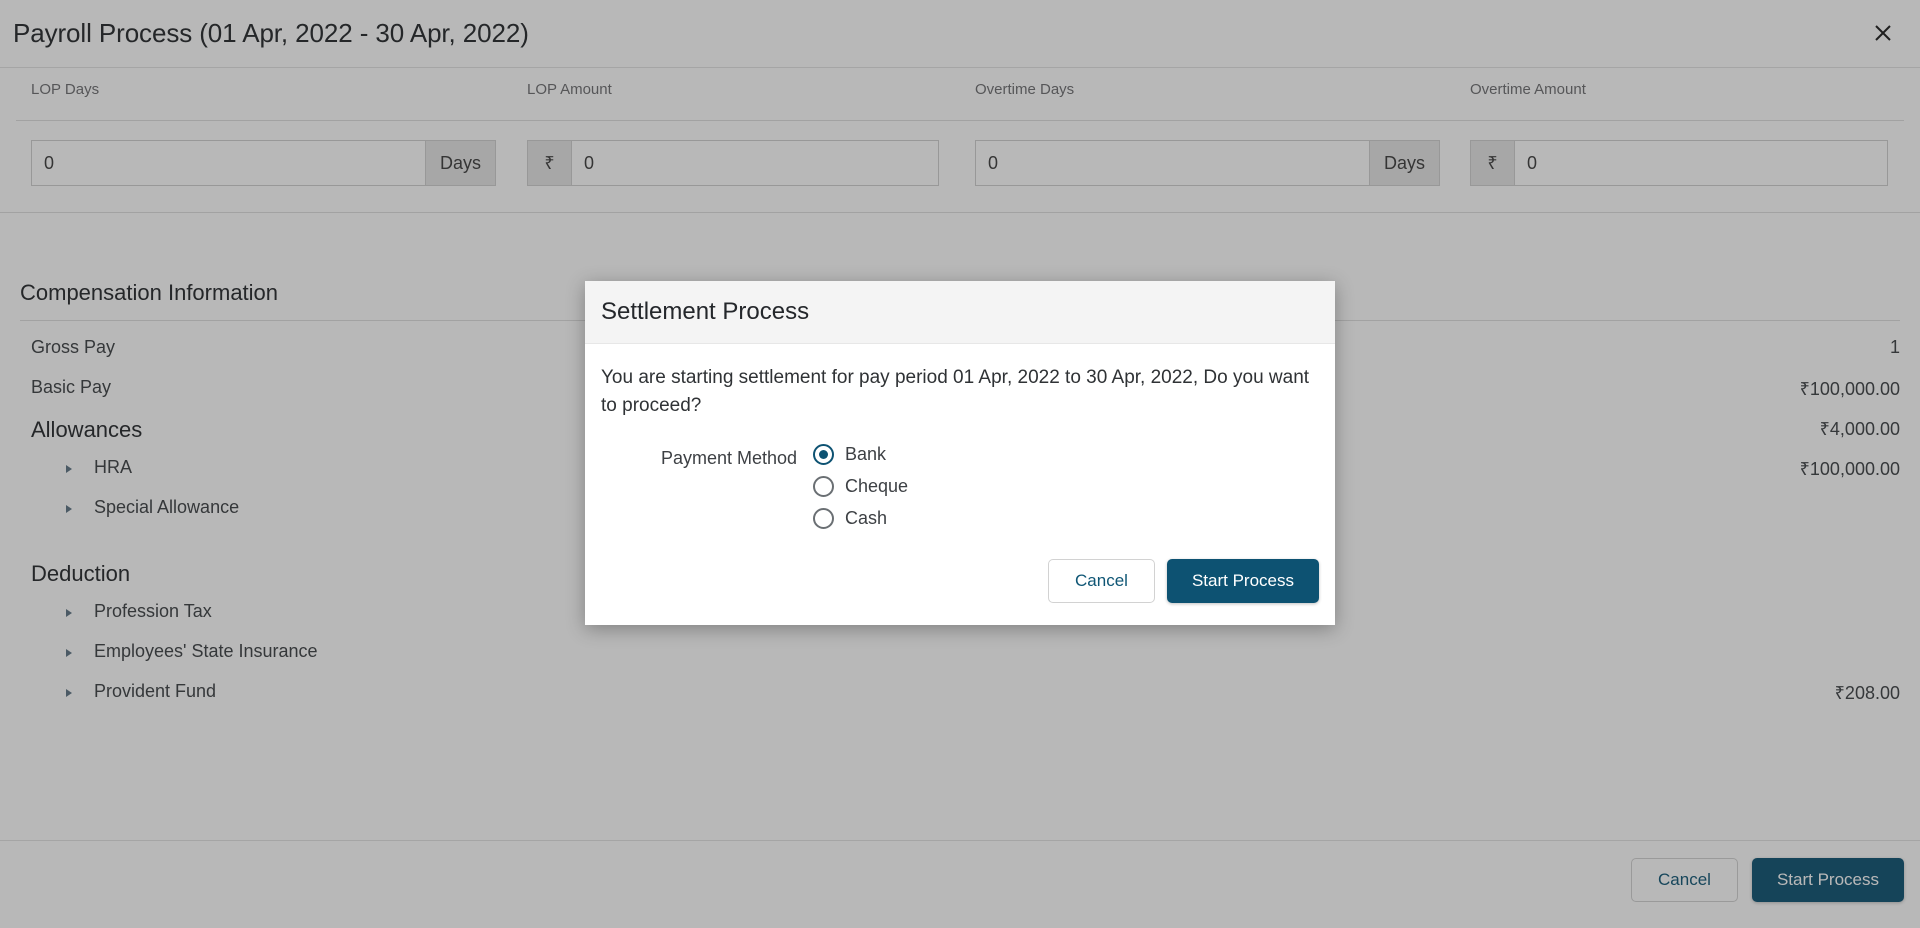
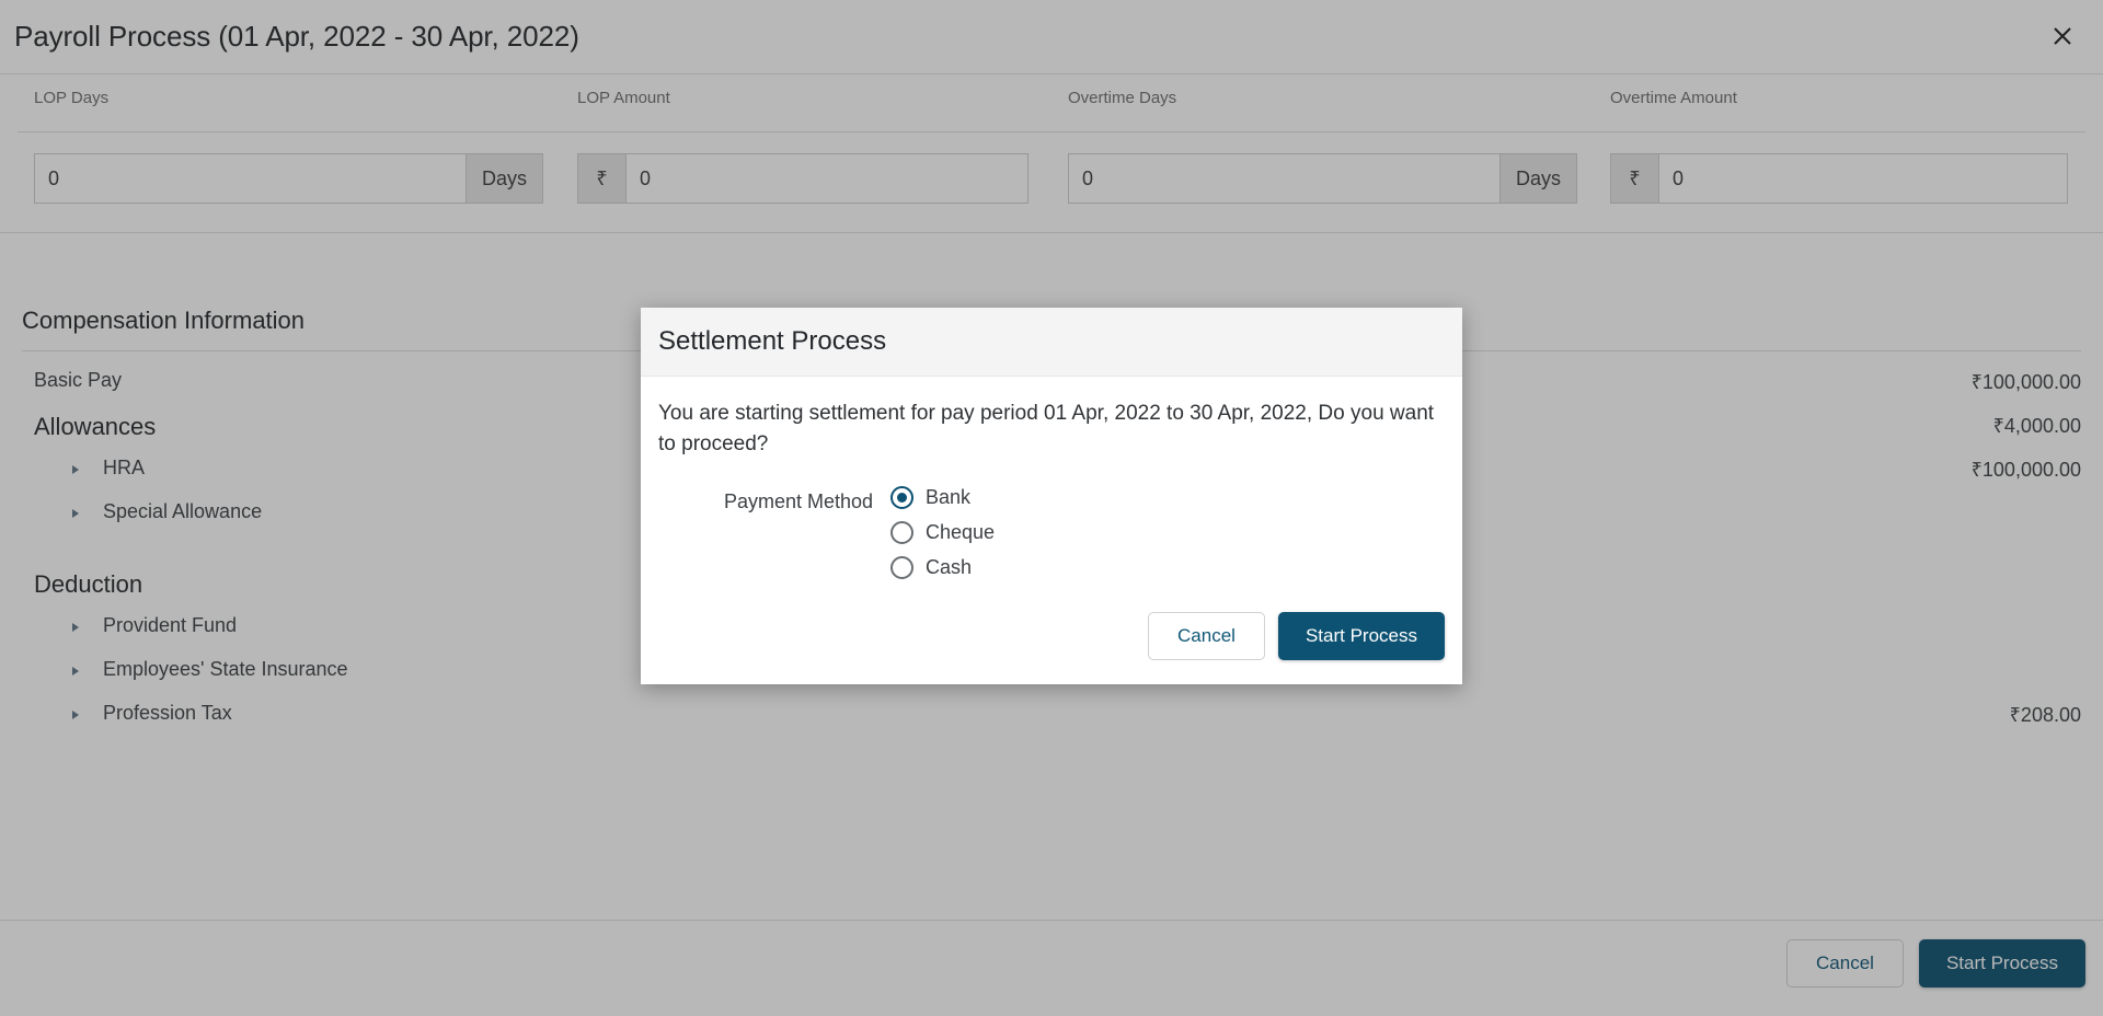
  Payroll Process (01 Apr, 2022 - 30 Apr, 2022)
  LOP Days
  LOP Amount
  Overtime Days
  Overtime Amount
  0
  Days
  ₹
  0
  0
  Days
  ₹
  0
  Compensation Information
- Gross Pay
- 1
  Basic Pay
  ₹100,000.00
  Allowances
  ₹4,000.00
  HRA
  ₹100,000.00
  Special Allowance
  Deduction
- Profession Tax
+ Provident Fund
  Employees' State Insurance
- Provident Fund
+ Profession Tax
  ₹208.00
  Cancel
  Start Process
  Settlement Process
  You are starting settlement for pay period 01 Apr, 2022 to 30 Apr, 2022, Do you want to proceed?
  Payment Method
  Bank
  Cheque
  Cash
  Cancel
  Start Process
